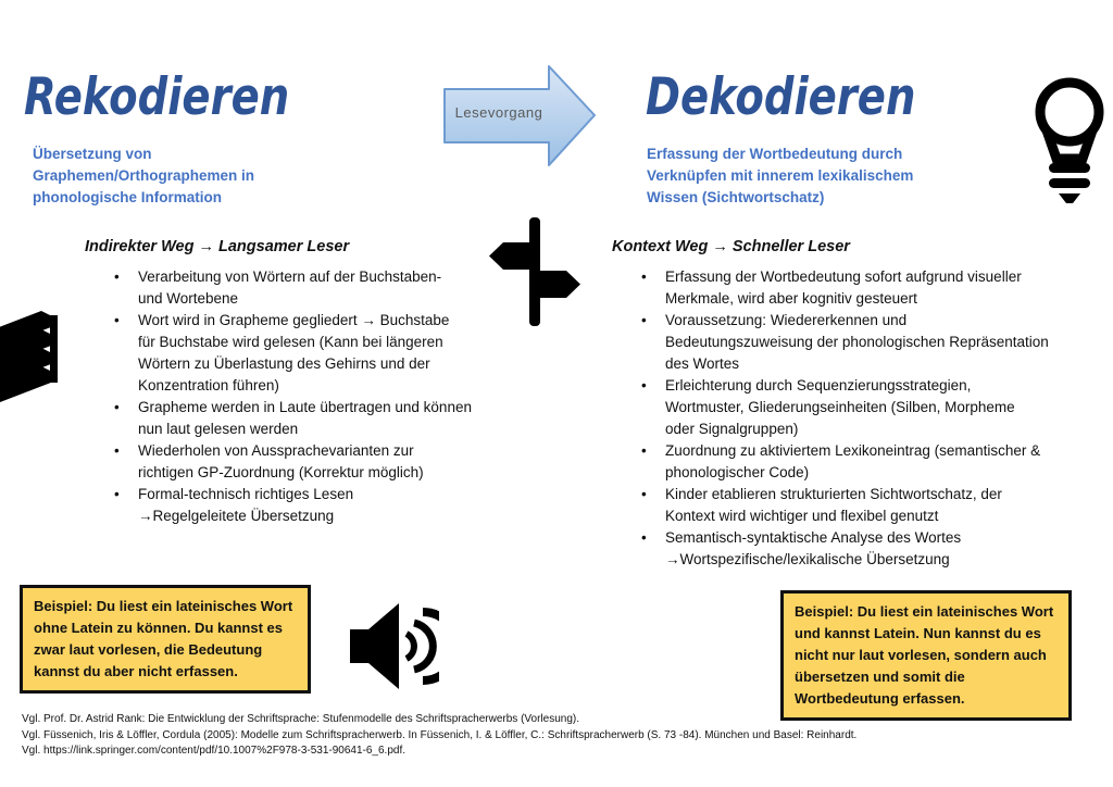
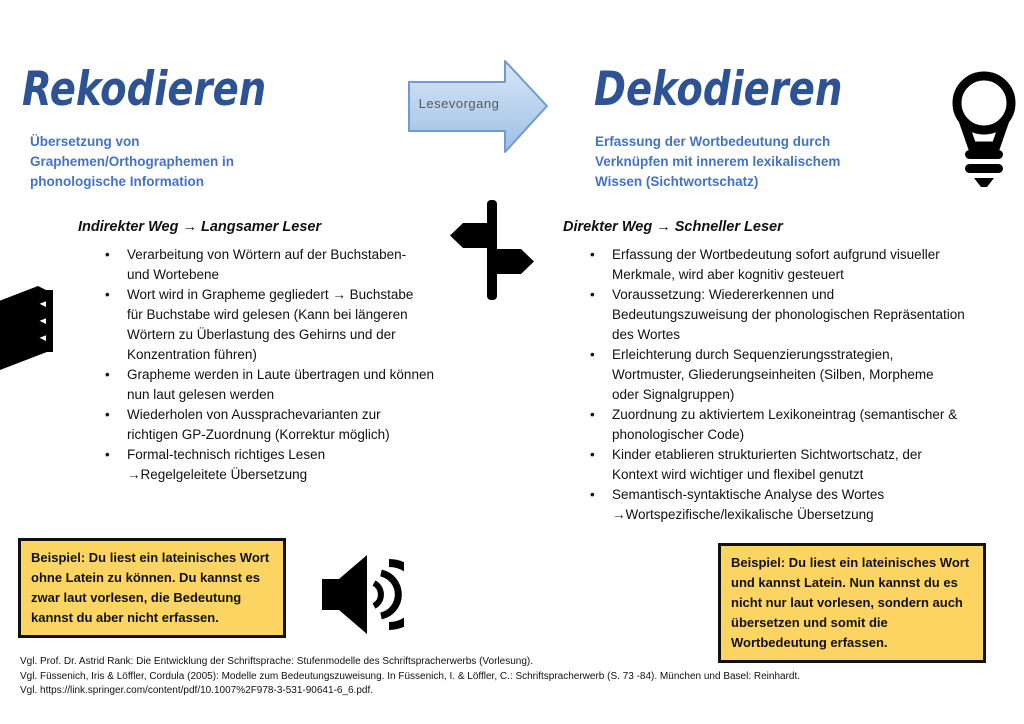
  Rekodieren
  Übersetzung von
  Graphemen/Orthographemen in
  phonologische Information
  Lesevorgang
  Dekodieren
  Erfassung der Wortbedeutung durch
  Verknüpfen mit innerem lexikalischem
  Wissen (Sichtwortschatz)
  Indirekter Weg → Langsamer Leser
- Kontext Weg → Schneller Leser
+ Direkter Weg → Schneller Leser
  •
  Verarbeitung von Wörtern auf der Buchstaben-
  und Wortebene
  •
  Wort wird in Grapheme gegliedert → Buchstabe
  für Buchstabe wird gelesen (Kann bei längeren
  Wörtern zu Überlastung des Gehirns und der
  Konzentration führen)
  •
  Grapheme werden in Laute übertragen und können
  nun laut gelesen werden
  •
  Wiederholen von Aussprachevarianten zur
  richtigen GP-Zuordnung (Korrektur möglich)
  •
  Formal-technisch richtiges Lesen
  →Regelgeleitete Übersetzung
  •
  Erfassung der Wortbedeutung sofort aufgrund visueller
  Merkmale, wird aber kognitiv gesteuert
  •
  Voraussetzung: Wiedererkennen und
  Bedeutungszuweisung der phonologischen Repräsentation
  des Wortes
  •
  Erleichterung durch Sequenzierungsstrategien,
  Wortmuster, Gliederungseinheiten (Silben, Morpheme
  oder Signalgruppen)
  •
  Zuordnung zu aktiviertem Lexikoneintrag (semantischer &
  phonologischer Code)
  •
  Kinder etablieren strukturierten Sichtwortschatz, der
  Kontext wird wichtiger und flexibel genutzt
  •
  Semantisch-syntaktische Analyse des Wortes
  →Wortspezifische/lexikalische Übersetzung
  Beispiel: Du liest ein lateinisches Wort
  ohne Latein zu können. Du kannst es
  zwar laut vorlesen, die Bedeutung
  kannst du aber nicht erfassen.
  Beispiel: Du liest ein lateinisches Wort
  und kannst Latein. Nun kannst du es
  nicht nur laut vorlesen, sondern auch
  übersetzen und somit die
  Wortbedeutung erfassen.
  Vgl. Prof. Dr. Astrid Rank: Die Entwicklung der Schriftsprache: Stufenmodelle des Schriftspracherwerbs (Vorlesung).
- Vgl. Füssenich, Iris & Löffler, Cordula (2005): Modelle zum Schriftspracherwerb. In Füssenich, I. & Löffler, C.: Schriftspracherwerb (S. 73 -84). München und Basel: Reinhardt.
+ Vgl. Füssenich, Iris & Löffler, Cordula (2005): Modelle zum Bedeutungszuweisung. In Füssenich, I. & Löffler, C.: Schriftspracherwerb (S. 73 -84). München und Basel: Reinhardt.
  Vgl. https://link.springer.com/content/pdf/10.1007%2F978-3-531-90641-6_6.pdf.
